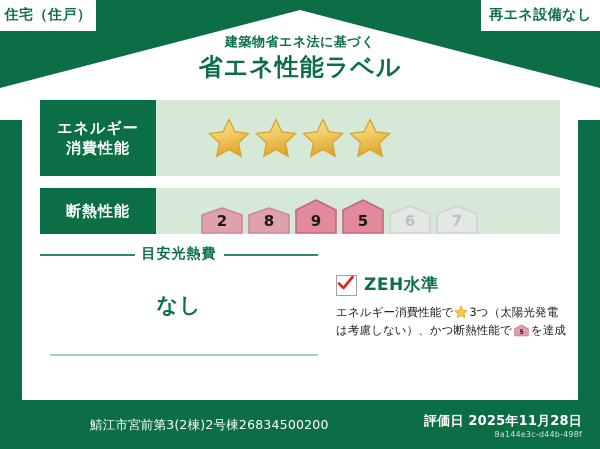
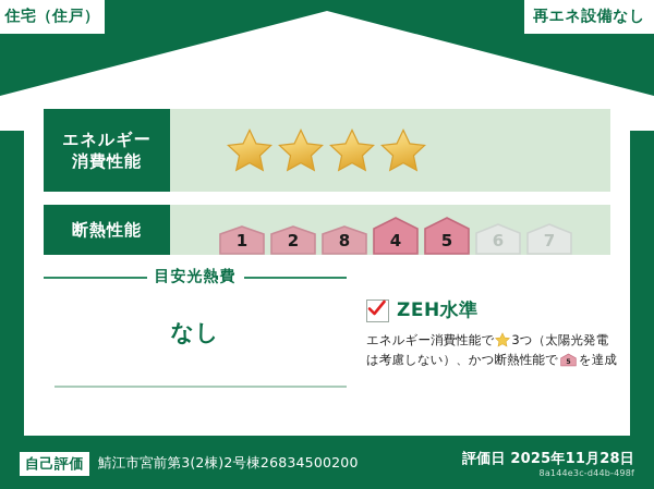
  住宅（住戸）
  再エネ設備なし
- 建築物省エネ法に基づく
- 省エネ性能ラベル
  エネルギー
  消費性能
  断熱性能
+ 1
  2
  8
- 9
+ 4
  5
  6
  7
  目安光熱費
  なし
  ZEH水準
  エネルギー消費性能で 3つ（太陽光発電は考慮しない）、かつ断熱性能で
  を達成
+ 自己評価
  鯖江市宮前第3(2棟)2号棟26834500200
  評価日 2025年11月28日
  8a144e3c-d44b-498f
